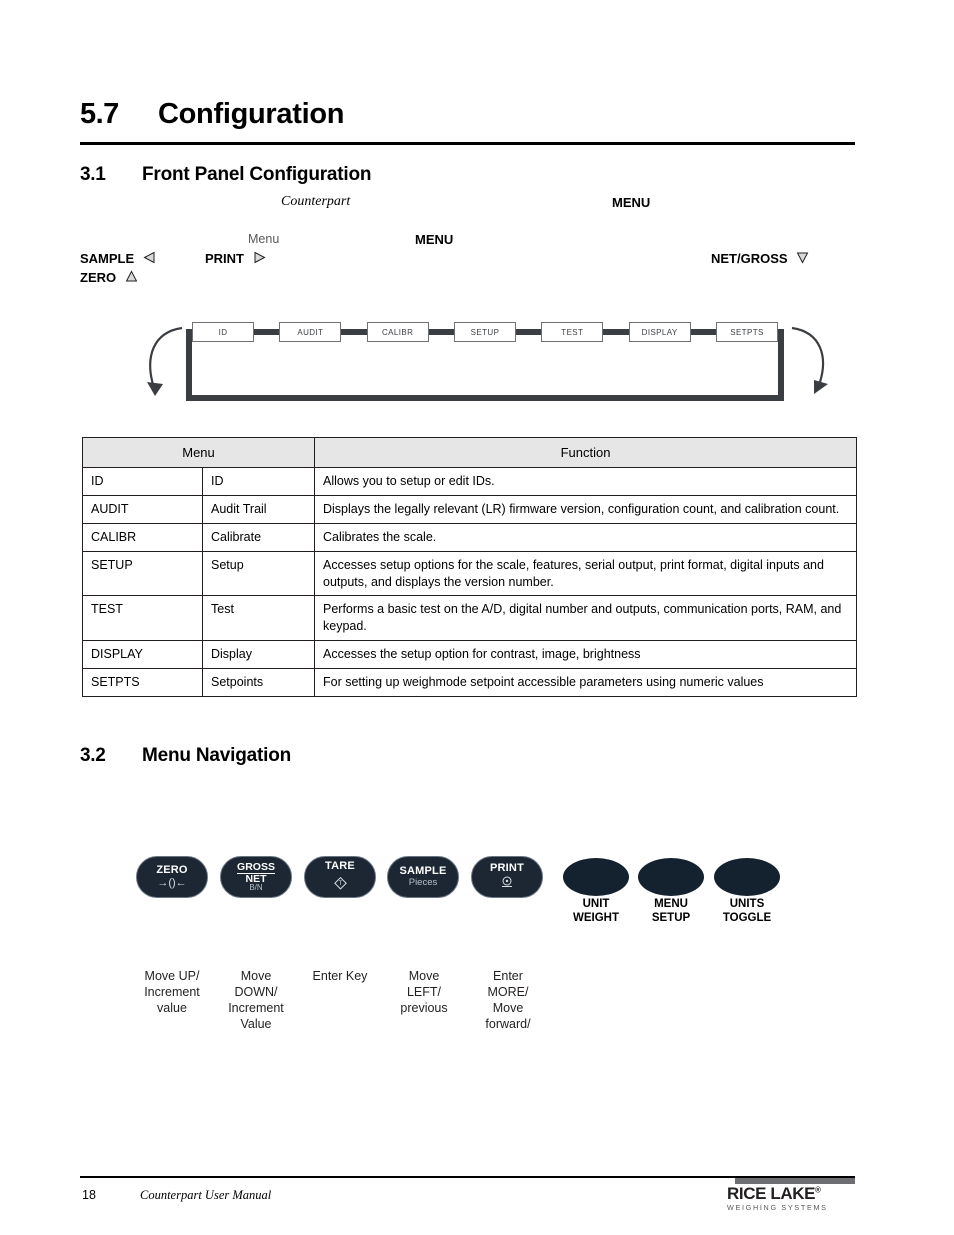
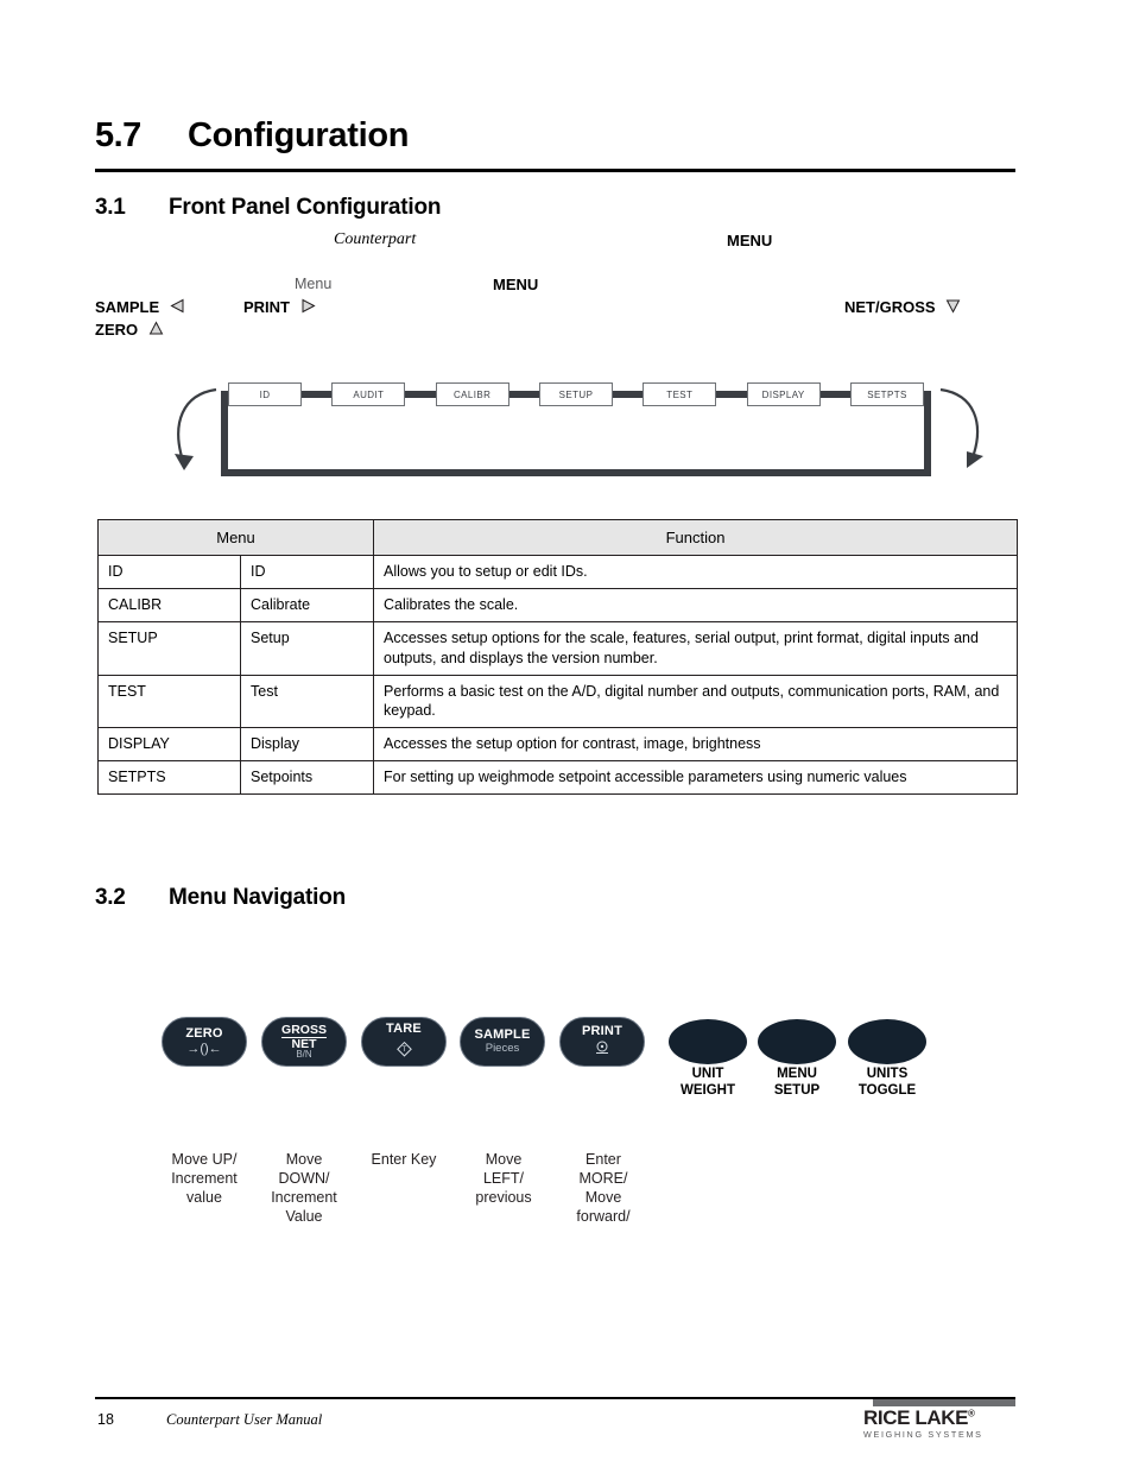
  5.7
  Configuration
  3.1
  Front Panel Configuration
  Counterpart
  MENU
  Menu
  MENU
  SAMPLE
  PRINT
  ZERO
  NET/GROSS
  ID
  AUDIT
  CALIBR
  SETUP
  TEST
  DISPLAY
  SETPTS
  Menu	Function
  ID	ID	Allows you to setup or edit IDs.
- AUDIT	Audit Trail	Displays the legally relevant (LR) firmware version, configuration count, and calibration count.
  CALIBR	Calibrate	Calibrates the scale.
  SETUP	Setup	Accesses setup options for the scale, features, serial output, print format, digital inputs and outputs, and displays the version number.
  TEST	Test	Performs a basic test on the A/D, digital number and outputs, communication ports, RAM, and keypad.
  DISPLAY	Display	Accesses the setup option for contrast, image, brightness
  SETPTS	Setpoints	For setting up weighmode setpoint accessible parameters using numeric values
  3.2
  Menu Navigation
  ZERO
  →()←
  GROSS
  NET
  B/N
  TARE
  SAMPLE
  Pieces
  PRINT
  UNIT
  WEIGHT
  MENU
  SETUP
  UNITS
  TOGGLE
  Move UP/
  Increment
  value
  Move
  DOWN/
  Increment
  Value
  Enter Key
  Move
  LEFT/
  previous
  Enter
  MORE/
  Move
  forward/
  18
  Counterpart User Manual
  RICE LAKE®
  WEIGHING SYSTEMS
